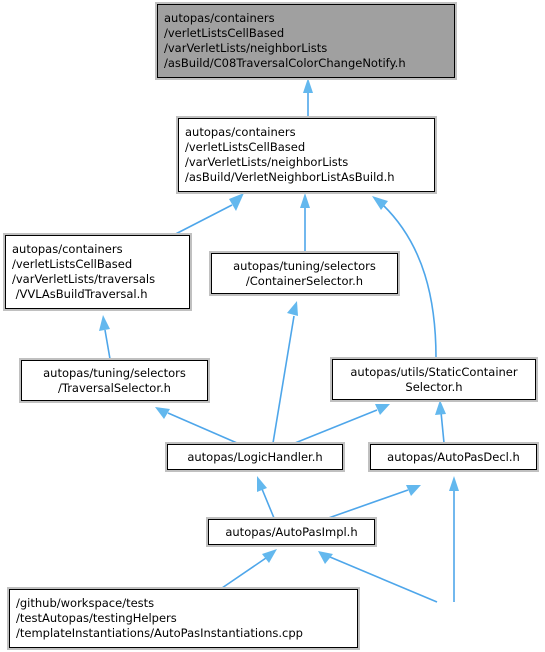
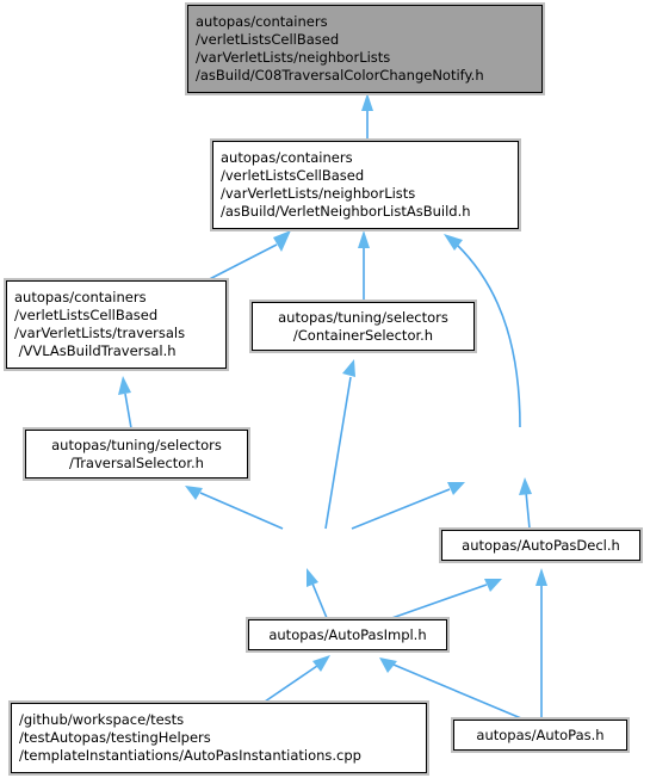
  autopas/containers
  /verletListsCellBased
  /varVerletLists/neighborLists
  /asBuild/C08TraversalColorChangeNotify.h
  autopas/containers
  /verletListsCellBased
  /varVerletLists/neighborLists
  /asBuild/VerletNeighborListAsBuild.h
  autopas/containers
  /verletListsCellBased
  /varVerletLists/traversals
  /VVLAsBuildTraversal.h
  autopas/tuning/selectors
  /ContainerSelector.h
  autopas/tuning/selectors
  /TraversalSelector.h
- autopas/utils/StaticContainer
- Selector.h
- autopas/LogicHandler.h
  autopas/AutoPasDecl.h
  autopas/AutoPasImpl.h
  /github/workspace/tests
  /testAutopas/testingHelpers
  /templateInstantiations/AutoPasInstantiations.cpp
+ autopas/AutoPas.h
